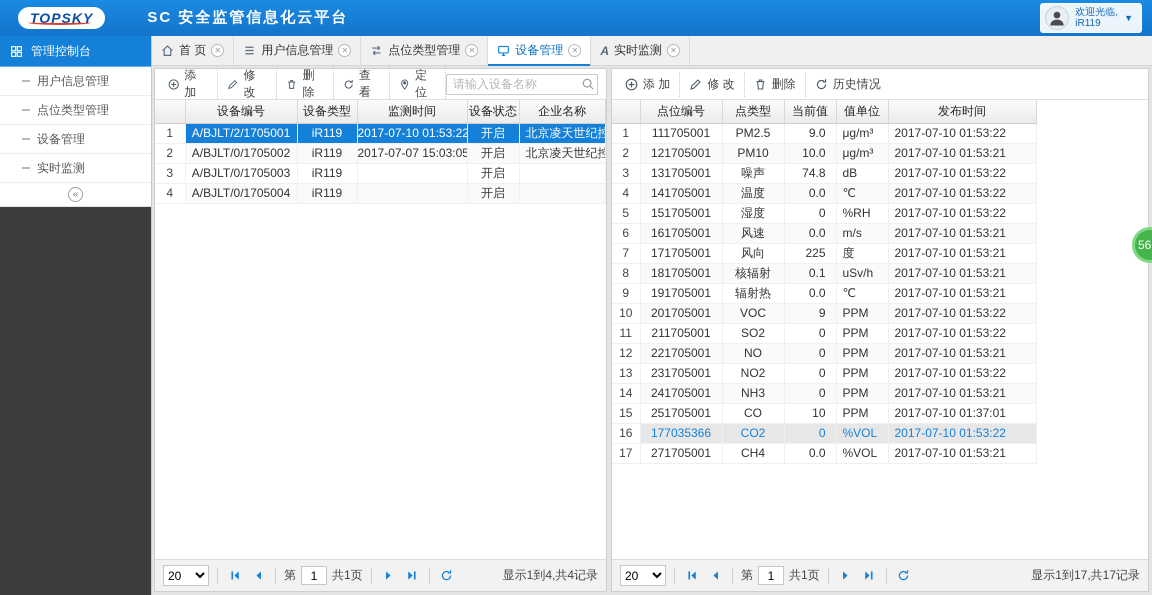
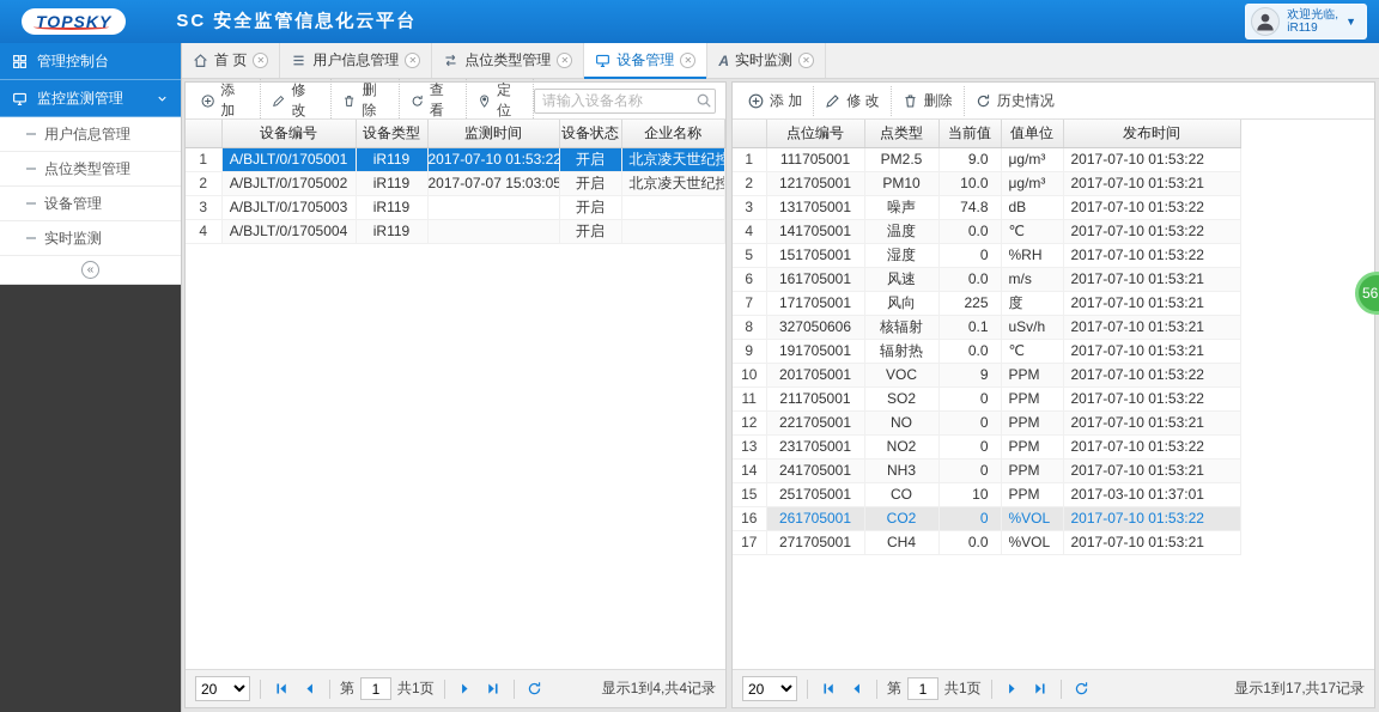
  TOPSKY
  SC 安全监管信息化云平台
  欢迎光临,
  iR119
  ▼
  管理控制台
+ 监控监测管理
  用户信息管理
  点位类型管理
  设备管理
  实时监测
  «
  首 页
  ✕
  用户信息管理
  ✕
  点位类型管理
  ✕
  设备管理
  ✕
  A
  实时监测
  ✕
  添 加
  修 改
  删除
  查看
  定位
  请输入设备名称
  	设备编号	设备类型	监测时间	设备状态	企业名称
- 1	A/BJLT/2/1705001	iR119	2017-07-10 01:53:22	开启	北京凌天世纪控
+ 1	A/BJLT/0/1705001	iR119	2017-07-10 01:53:22	开启	北京凌天世纪控
  2	A/BJLT/0/1705002	iR119	2017-07-07 15:03:05	开启	北京凌天世纪控
  3	A/BJLT/0/1705003	iR119		开启
  4	A/BJLT/0/1705004	iR119		开启
  20
  第
  1
  共1页
  显示1到4,共4记录
  添 加
  修 改
  删除
  历史情况
  	点位编号	点类型	当前值	值单位	发布时间
  1	111705001	PM2.5	9.0	μg/m³	2017-07-10 01:53:22
  2	121705001	PM10	10.0	μg/m³	2017-07-10 01:53:21
  3	131705001	噪声	74.8	dB	2017-07-10 01:53:22
  4	141705001	温度	0.0	℃	2017-07-10 01:53:22
  5	151705001	湿度	0	%RH	2017-07-10 01:53:22
  6	161705001	风速	0.0	m/s	2017-07-10 01:53:21
  7	171705001	风向	225	度	2017-07-10 01:53:21
- 8	181705001	核辐射	0.1	uSv/h	2017-07-10 01:53:21
+ 8	327050606	核辐射	0.1	uSv/h	2017-07-10 01:53:21
  9	191705001	辐射热	0.0	℃	2017-07-10 01:53:21
  10	201705001	VOC	9	PPM	2017-07-10 01:53:22
  11	211705001	SO2	0	PPM	2017-07-10 01:53:22
  12	221705001	NO	0	PPM	2017-07-10 01:53:21
  13	231705001	NO2	0	PPM	2017-07-10 01:53:22
  14	241705001	NH3	0	PPM	2017-07-10 01:53:21
- 15	251705001	CO	10	PPM	2017-07-10 01:37:01
+ 15	251705001	CO	10	PPM	2017-03-10 01:37:01
- 16	177035366	CO2	0	%VOL	2017-07-10 01:53:22
+ 16	261705001	CO2	0	%VOL	2017-07-10 01:53:22
  17	271705001	CH4	0.0	%VOL	2017-07-10 01:53:21
  20
  第
  1
  共1页
  显示1到17,共17记录
  56
